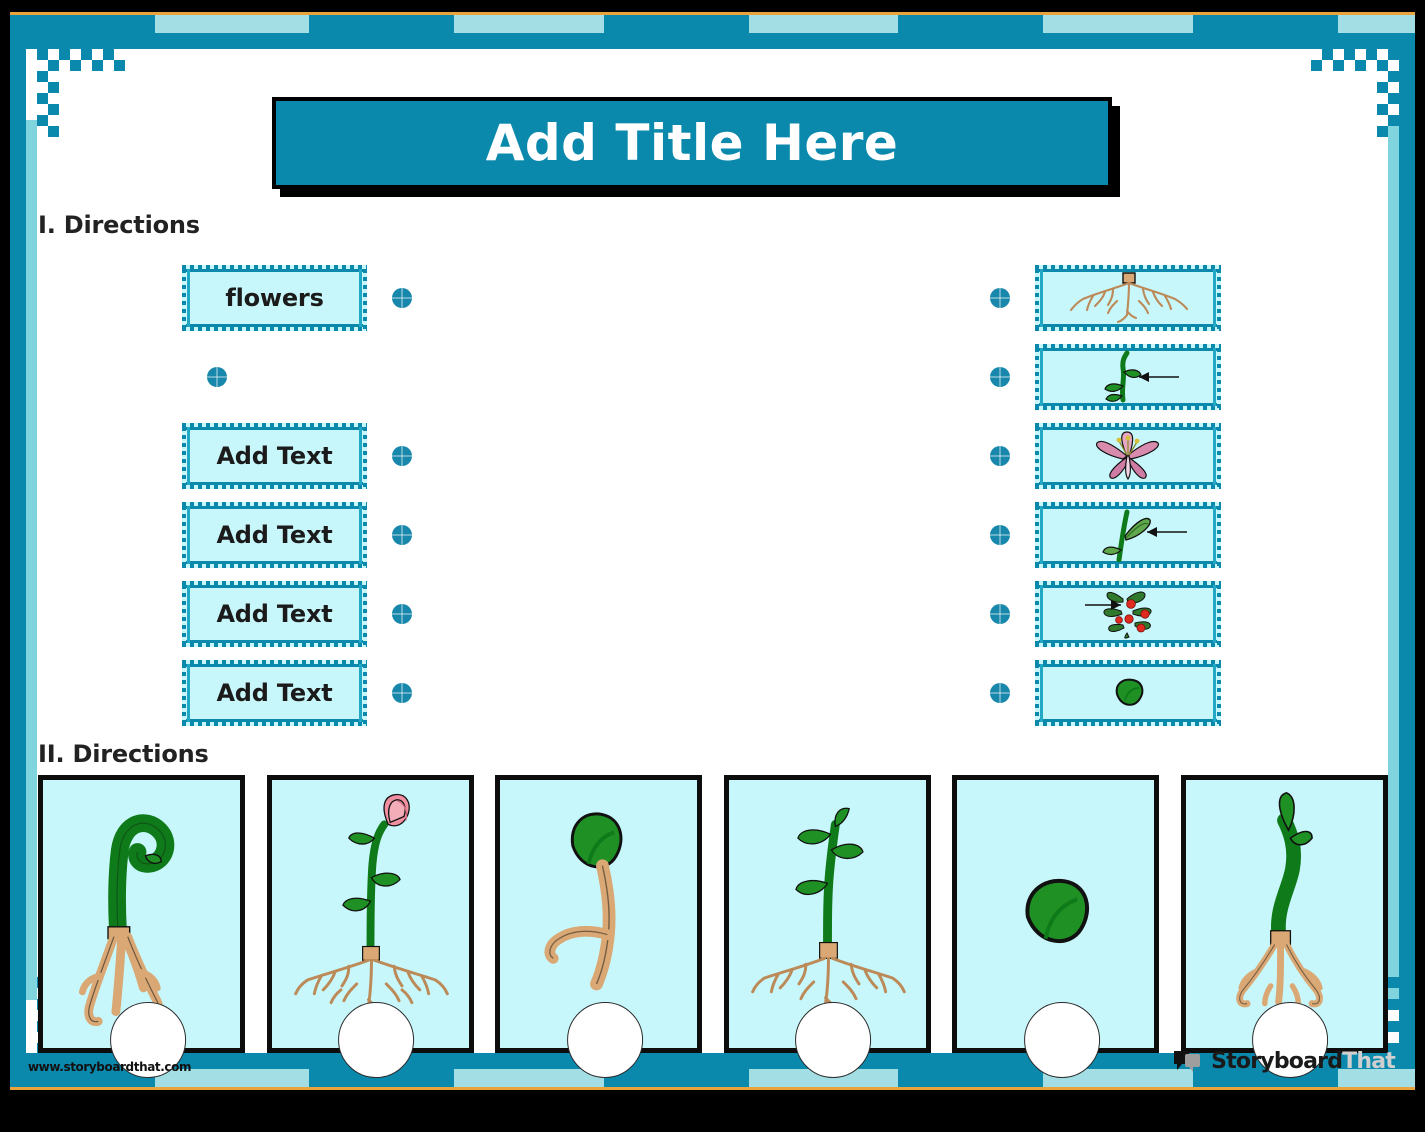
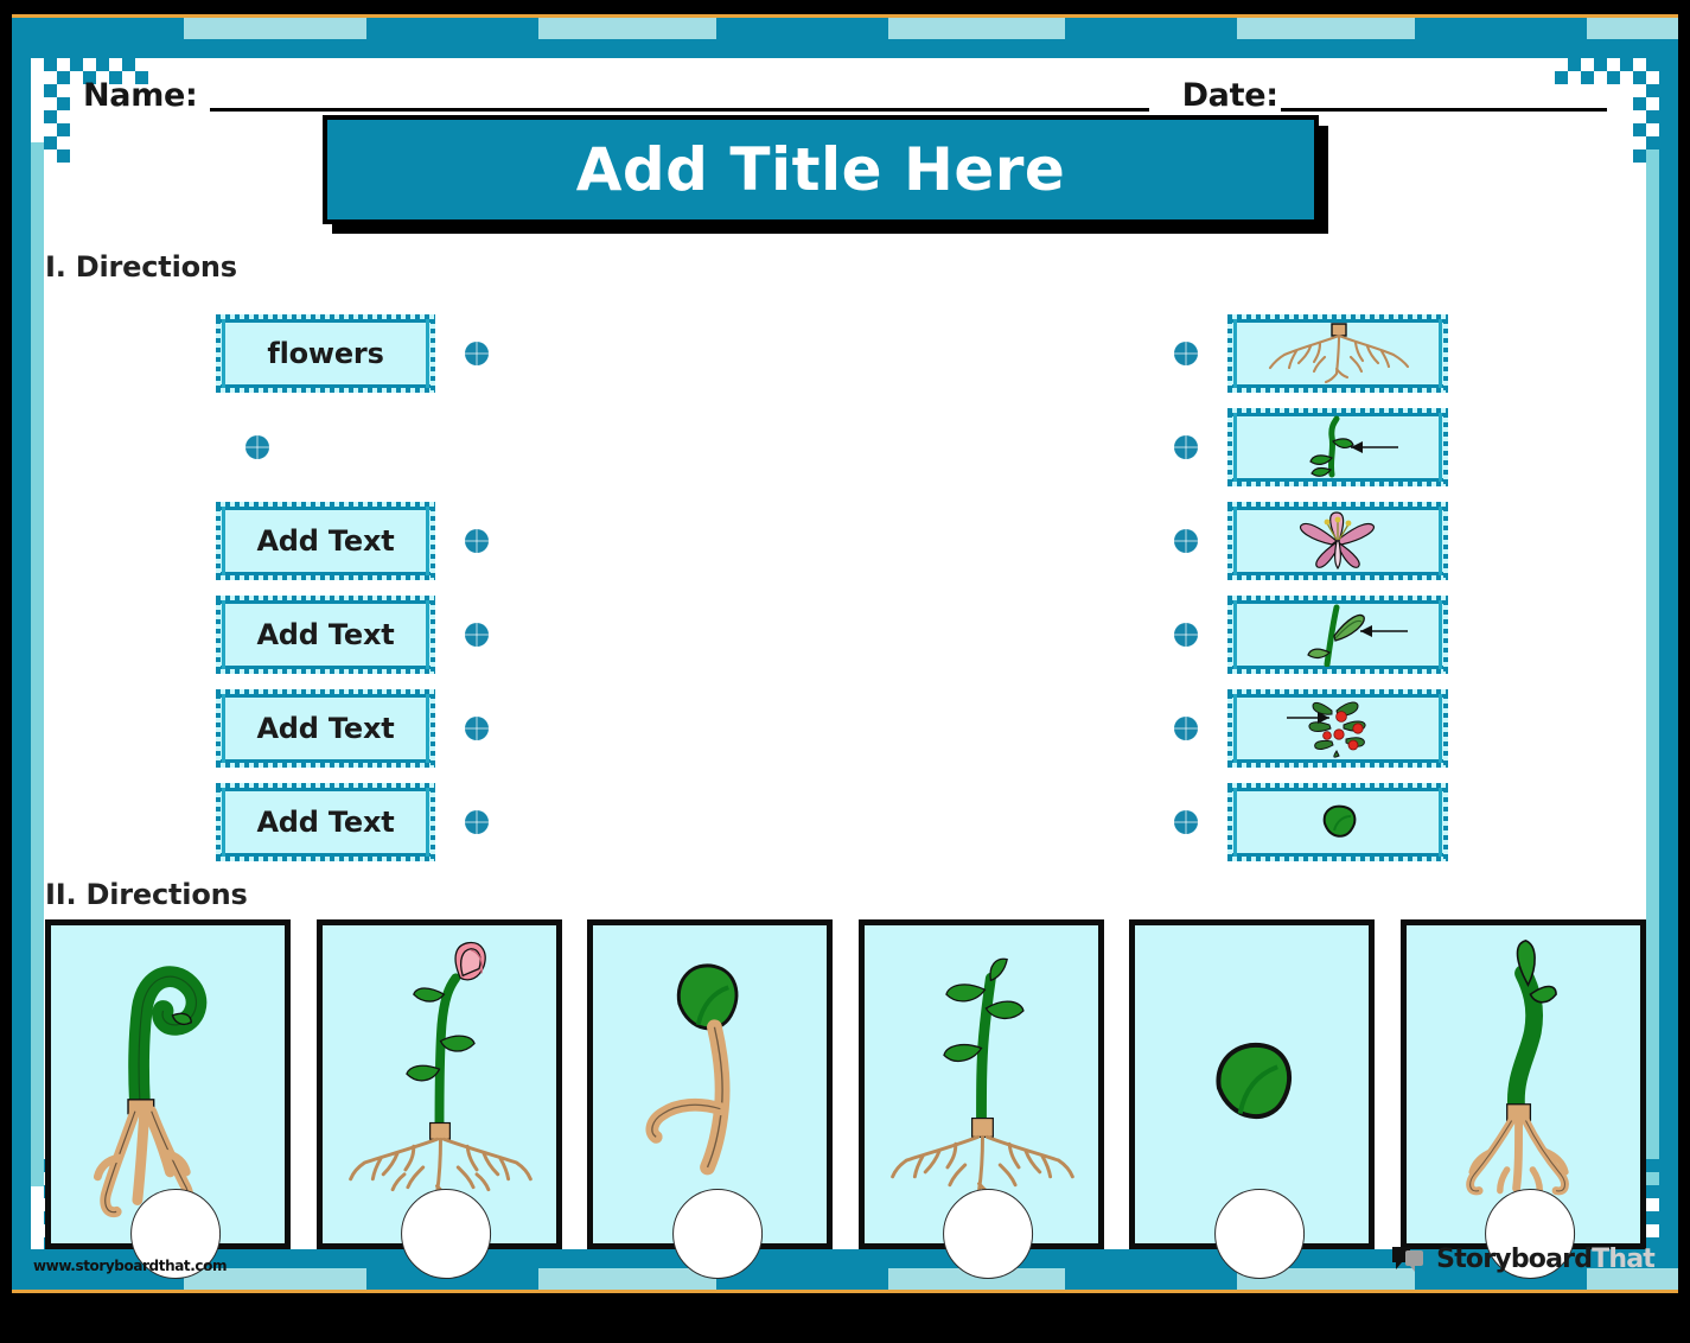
+ Name:
+ Date:
  Add Title Here
  I. Directions
  II. Directions
  flowers
  Add Text
  Add Text
  Add Text
  Add Text
  www.storyboardthat.com
  StoryboardThat
